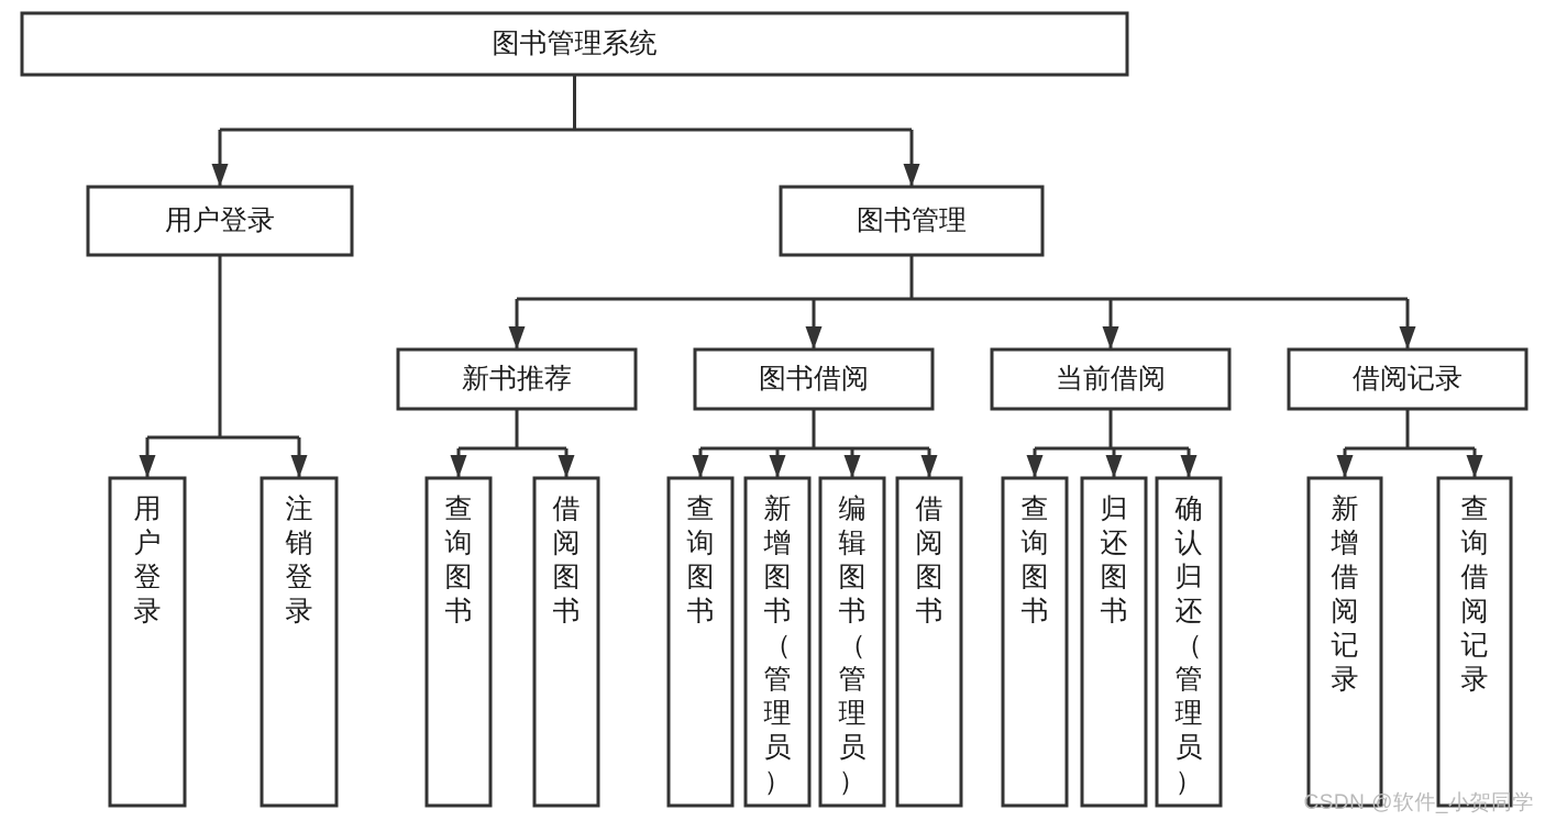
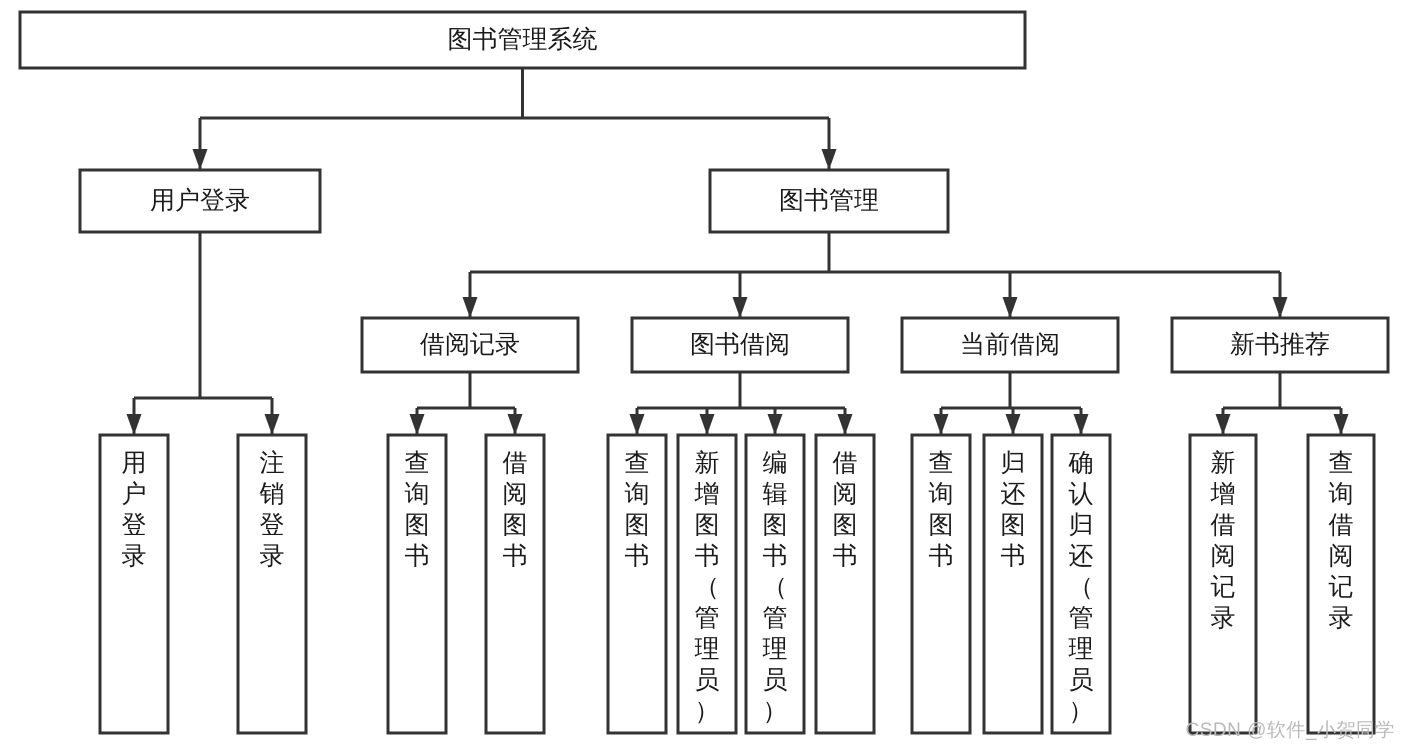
  图书管理系统
  用户登录
  图书管理
- 新书推荐
+ 借阅记录
  图书借阅
  当前借阅
- 借阅记录
+ 新书推荐
  用户登录
  注销登录
  查询图书
  借阅图书
  查询图书
  新增图书（管理员）
  编辑图书（管理员）
  借阅图书
  查询图书
  归还图书
  确认归还（管理员）
  新增借阅记录
  查询借阅记录
  CSDN @软件_小贺同学
